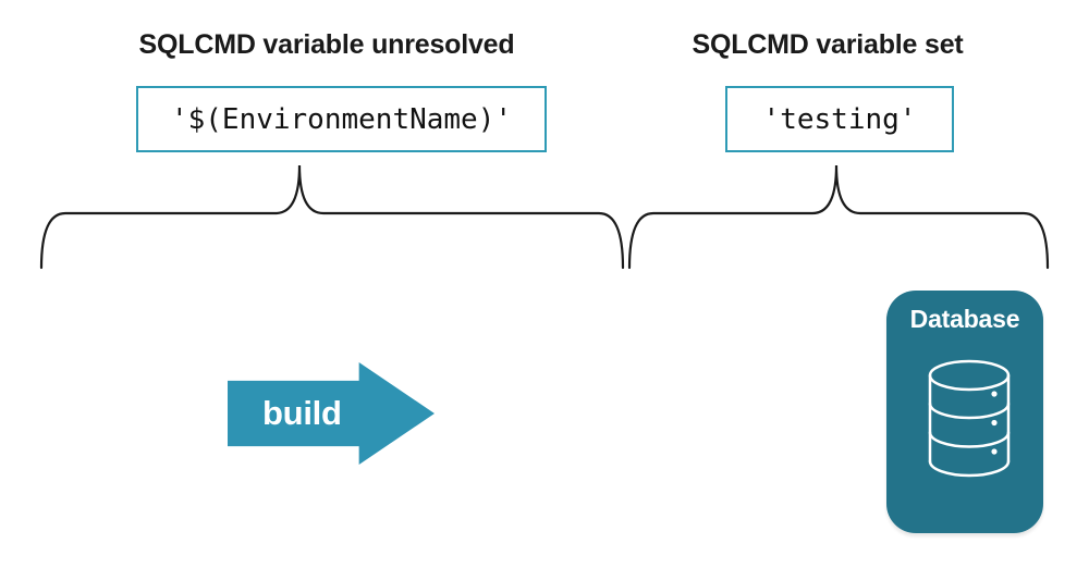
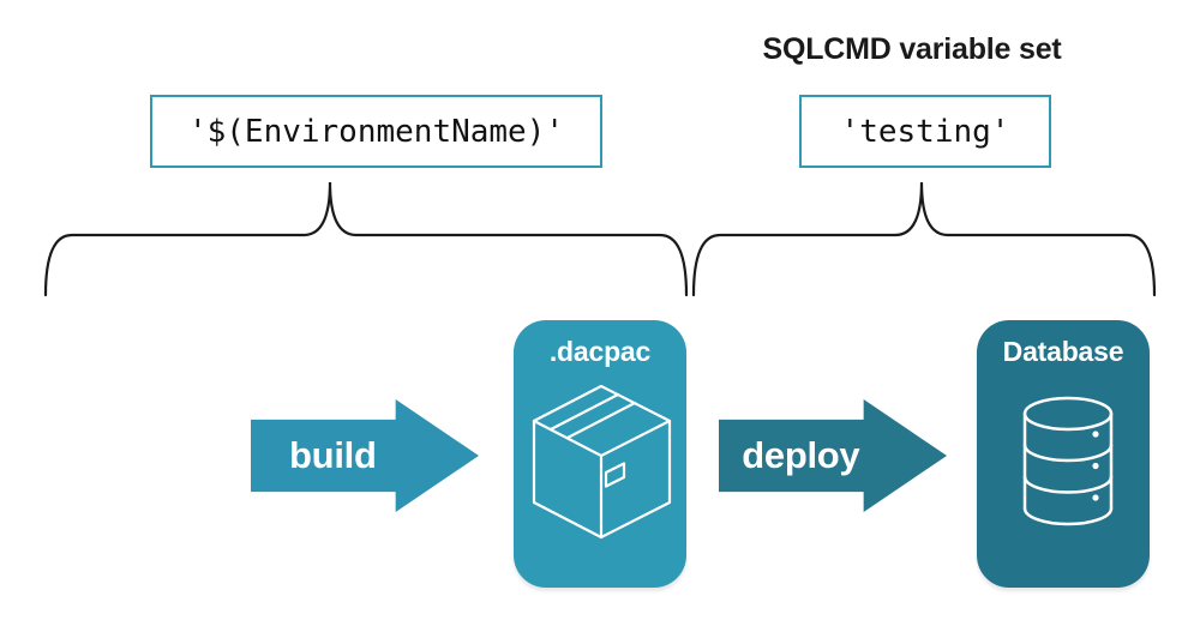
- SQLCMD variable unresolved
  SQLCMD variable set
  '$(EnvironmentName)'
  'testing'
  build
+ .dacpac
+ deploy
  Database
